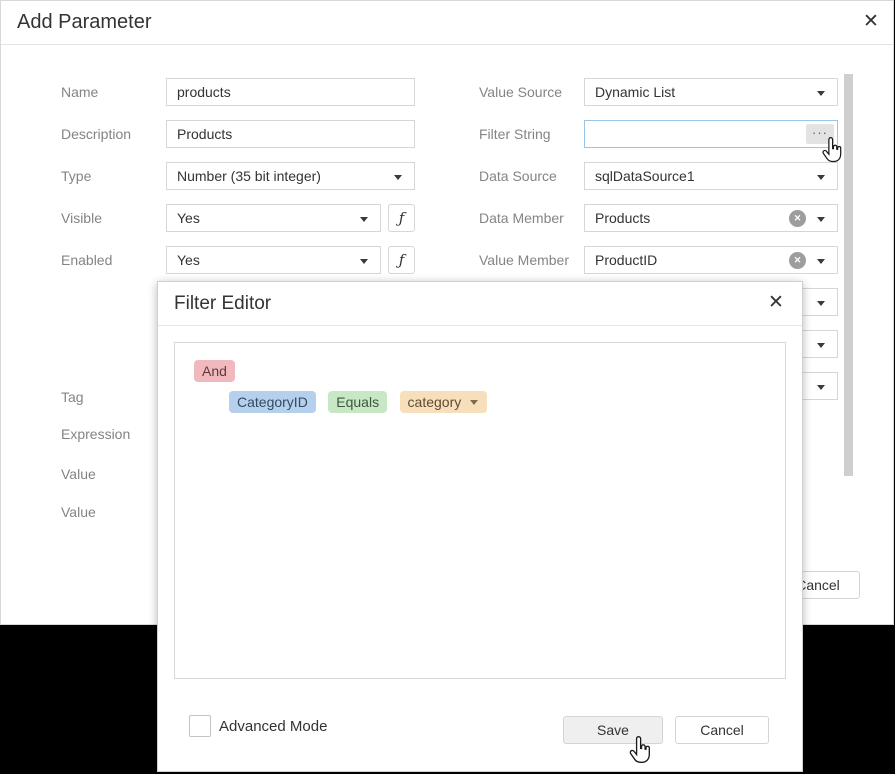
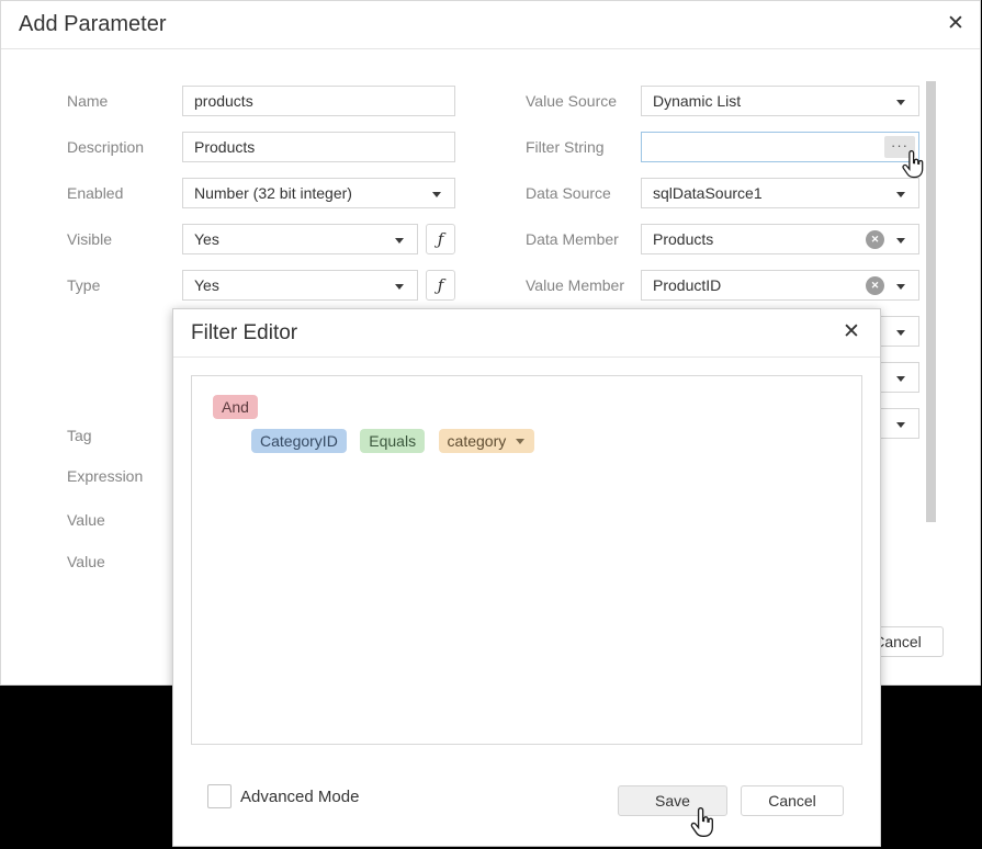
  Add Parameter
  ✕
  Name
  products
  Description
  Products
- Type
+ Enabled
- Number (35 bit integer)
+ Number (32 bit integer)
  Visible
  Yes
  ƒ
- Enabled
+ Type
  Yes
  ƒ
  Tag
  Expression
  Value
  Value
  Value Source
  Dynamic List
  Filter String
  ···
  Data Source
  sqlDataSource1
  Data Member
  Products
  ✕
  Value Member
  ProductID
  ✕
  ancel
  Filter Editor
  ✕
  And
  CategoryID Equals category
  Advanced Mode
  Save
  Cancel
